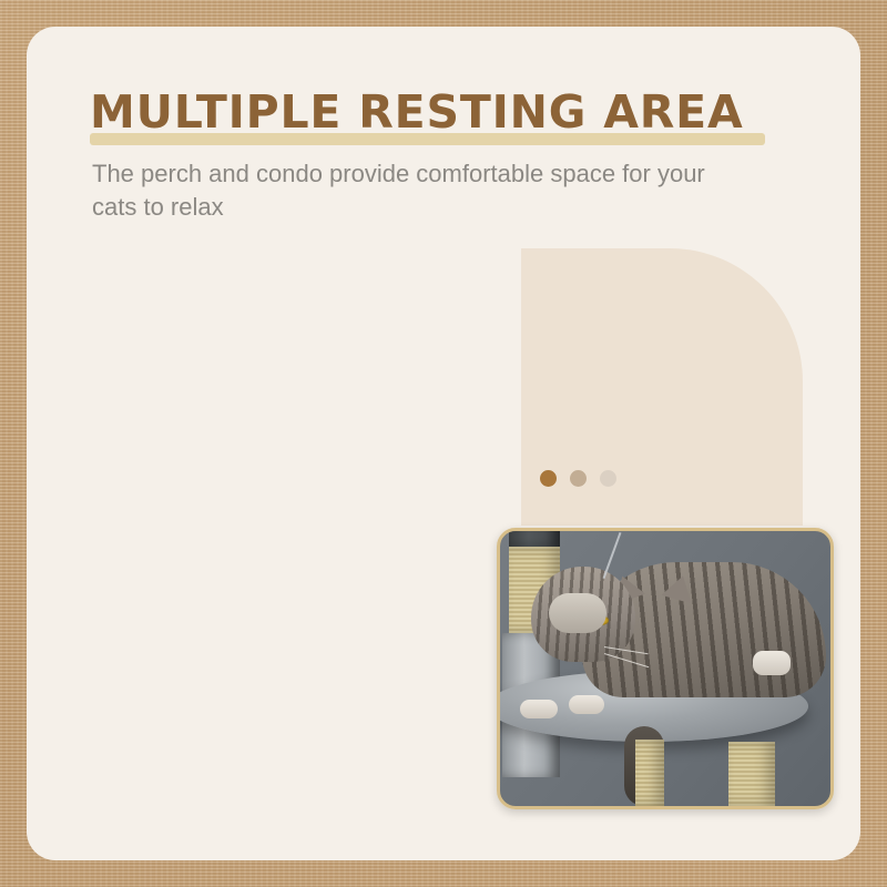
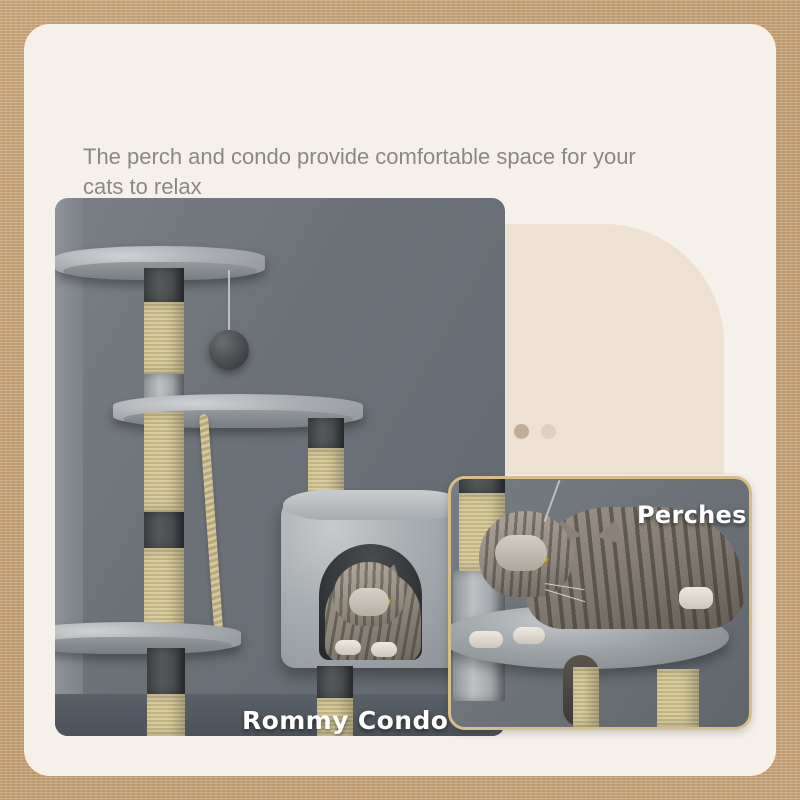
- MULTIPLE RESTING AREA
  The perch and condo provide comfortable space for your cats to relax
+ Rommy Condo
+ Perches
